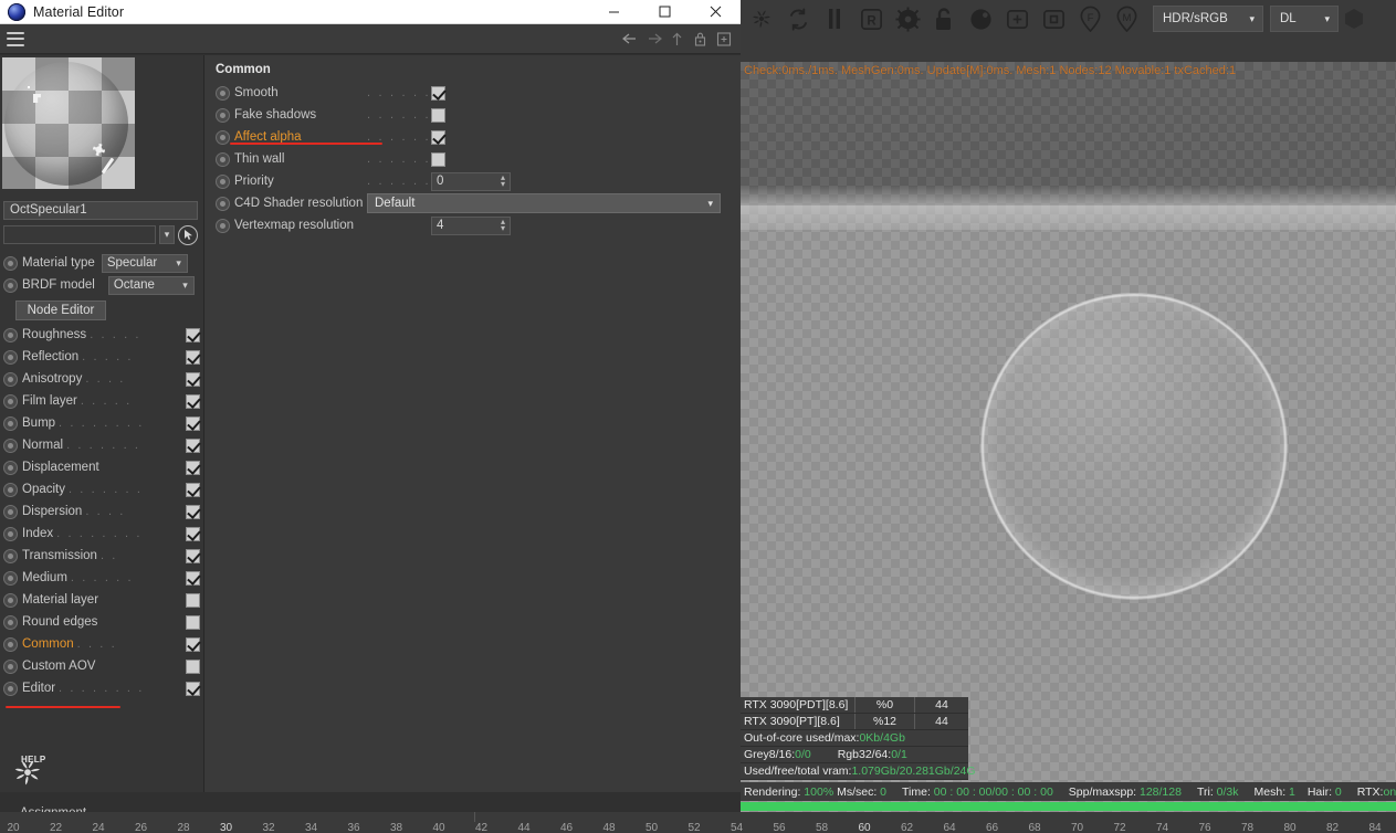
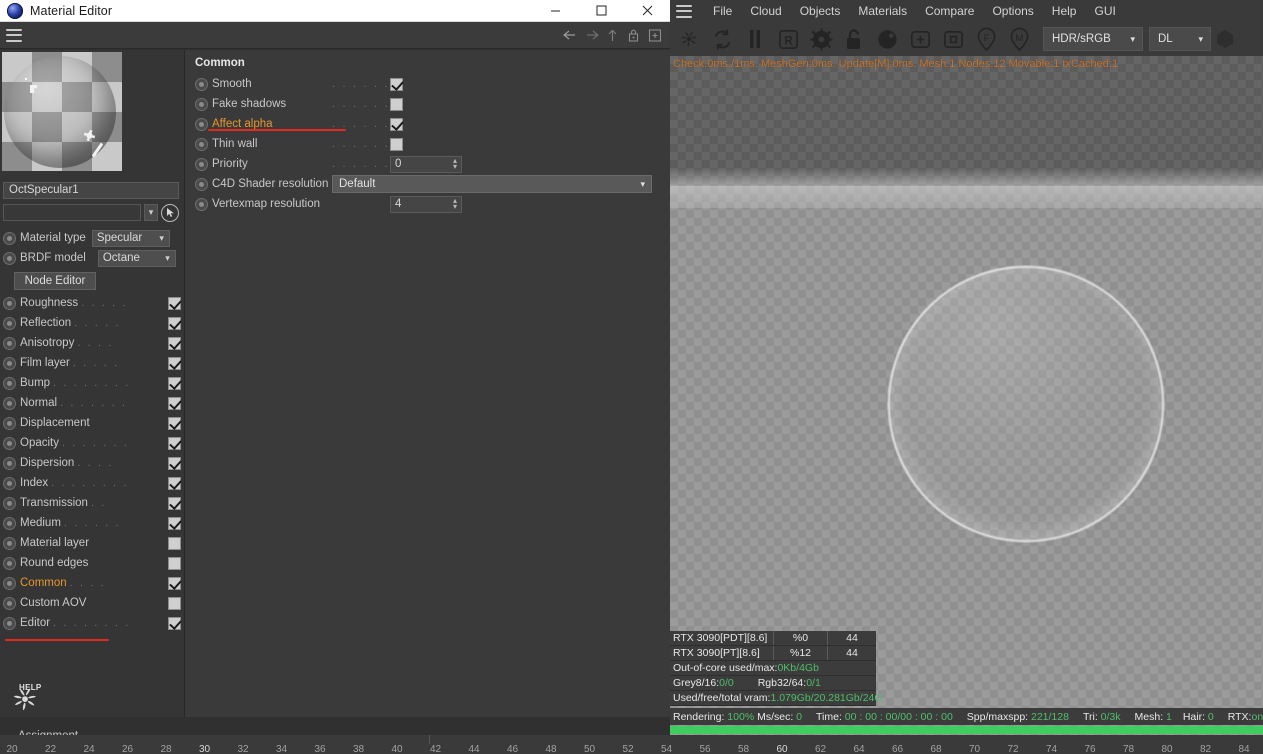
  Material Editor
  OctSpecular1
  ▾
  Material type
  Specular
  ▾
  BRDF model
  Octane
  ▾
  Node Editor
  Roughness
  . . . . .
  Reflection
  . . . . .
  Anisotropy
  . . . .
  Film layer
  . . . . .
  Bump
  . . . . . . . .
  Normal
  . . . . . . .
  Displacement
  Opacity
  . . . . . . .
  Dispersion
  . . . .
  Index
  . . . . . . . .
  Transmission
  . .
  Medium
  . . . . . .
  Material layer
  Round edges
  Common
  . . . .
  Custom AOV
  Editor
  . . . . . . . .
  HELP
  Common
  Smooth
  Fake shadows
  . . . . . .
  Affect alpha
  . . . . . .
  Thin wall
  Priority
  0
  ▴
  ▾
  C4D Shader resolution
  Default
  ▾
  Vertexmap resolution
  4
  ▴
  ▾
+ File
+ Cloud
+ Objects
+ Materials
+ Compare
+ Options
+ Help
+ GUI
  HDR/sRGB
  ▾
  DL
  ▾
  Check:0ms./1ms. MeshGen:0ms. Update[M]:0ms. Mesh:1 Nodes:12 Movable:1 txCached:1
  RTX 3090[PDT][8.6]
  %0
  44
  RTX 3090[PT][8.6]
  %12
  44
  Out-of-core used/max:
  0Kb/4Gb
  Grey8/16:
  0/0
  Rgb32/64:
  0/1
  Used/free/total vram:
  1.079Gb/20.281Gb/24G
  Rendering: 100% Ms/sec: 0
  Time: 00 : 00 : 00/00 : 00 : 00
- Spp/maxspp: 128/128
+ Spp/maxspp: 221/128
  Tri: 0/3k
  Mesh: 1 Hair: 0
  RTX:on
  20
  22
  24
  26
  28
  30
  32
  34
  36
  38
  40
  42
  44
  46
  48
  50
  52
  54
  56
  58
  60
  62
  64
  66
  68
  70
  72
  74
  76
  78
  80
  82
  84
